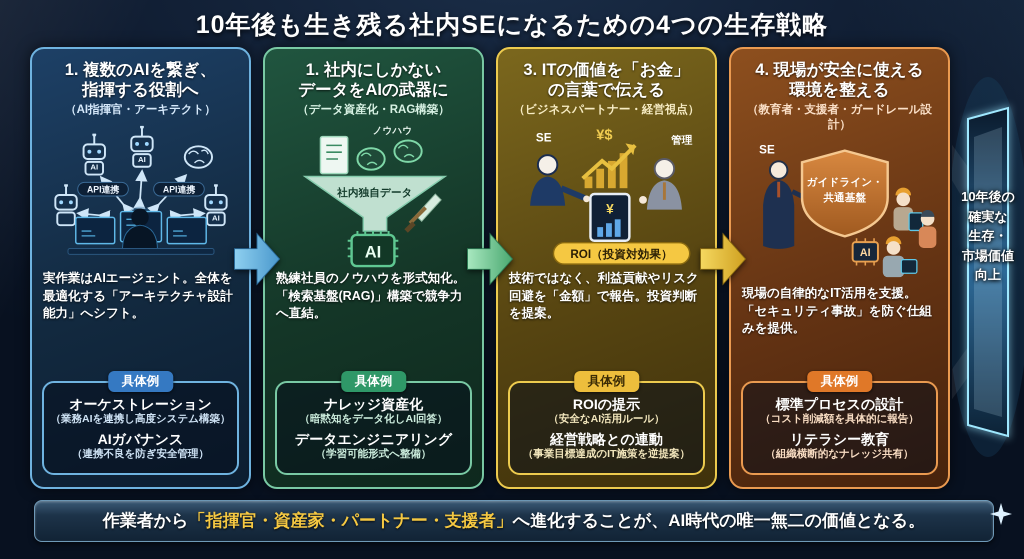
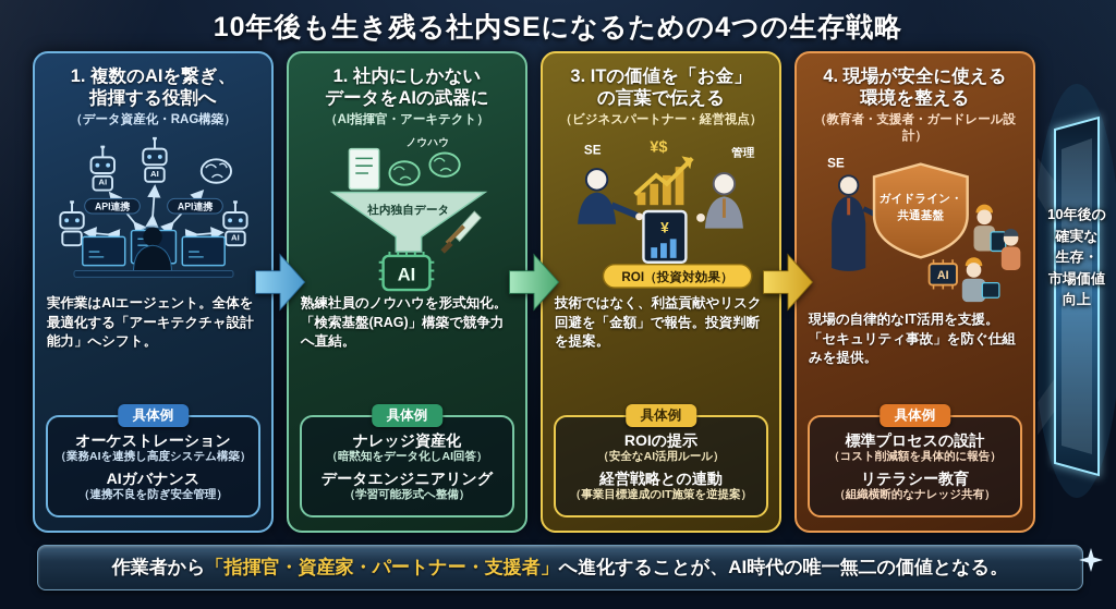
  1. 複数のAIを繋ぎ、
  指揮する役割へ
- （AI指揮官・アーキテクト）
+ （データ資産化・RAG構築）
  AI
  AI
  AI
  API連携
  API連携
  実作業はAIエージェント。全体を最適化する「アーキテクチャ設計能力」へシフト。
  具体例
  オーケストレーション
  （業務AIを連携し高度システム構築）
  AIガバナンス
  （連携不良を防ぎ安全管理）
  1. 社内にしかない
  データをAIの武器に
- （データ資産化・RAG構築）
+ （AI指揮官・アーキテクト）
  ノウハウ
  社内独自データ
  AI
  熟練社員のノウハウを形式知化。「検索基盤(RAG)」構築で競争力へ直結。
  具体例
  ナレッジ資産化
  （暗黙知をデータ化しAI回答）
  データエンジニアリング
  （学習可能形式へ整備）
  3. ITの価値を「お金」
  の言葉で伝える
  （ビジネスパートナー・経営視点）
  SE
  管理
  ¥$
  ¥
  ROI（投資対効果）
  技術ではなく、利益貢献やリスク回避を「金額」で報告。投資判断を提案。
  具体例
  ROIの提示
  （安全なAI活用ルール）
  経営戦略との連動
  （事業目標達成のIT施策を逆提案）
  4. 現場が安全に使える
  環境を整える
  （教育者・支援者・ガードレール設計）
  SE
  ガイドライン・
  共通基盤
  AI
  現場の自律的なIT活用を支援。「セキュリティ事故」を防ぐ仕組みを提供。
  具体例
  標準プロセスの設計
  （コスト削減額を具体的に報告）
  リテラシー教育
  （組織横断的なナレッジ共有）
  10年後の
  確実な
  生存・
  市場価値
  向上
